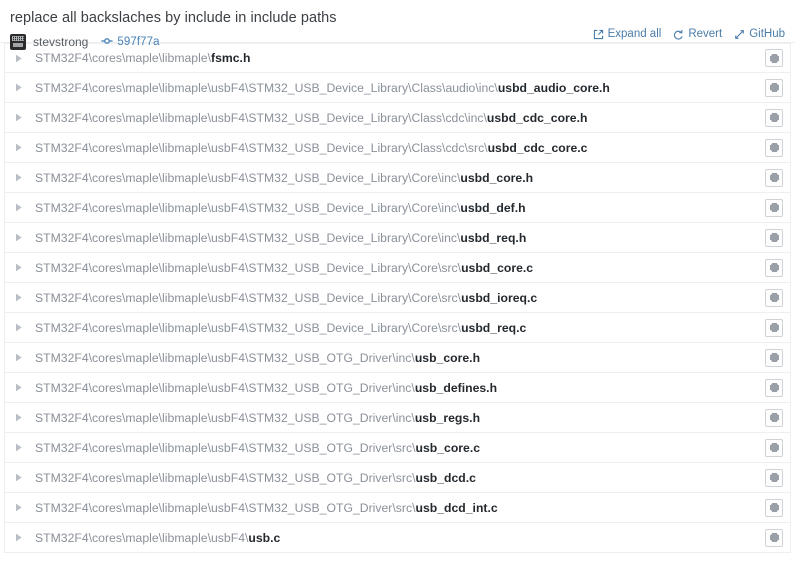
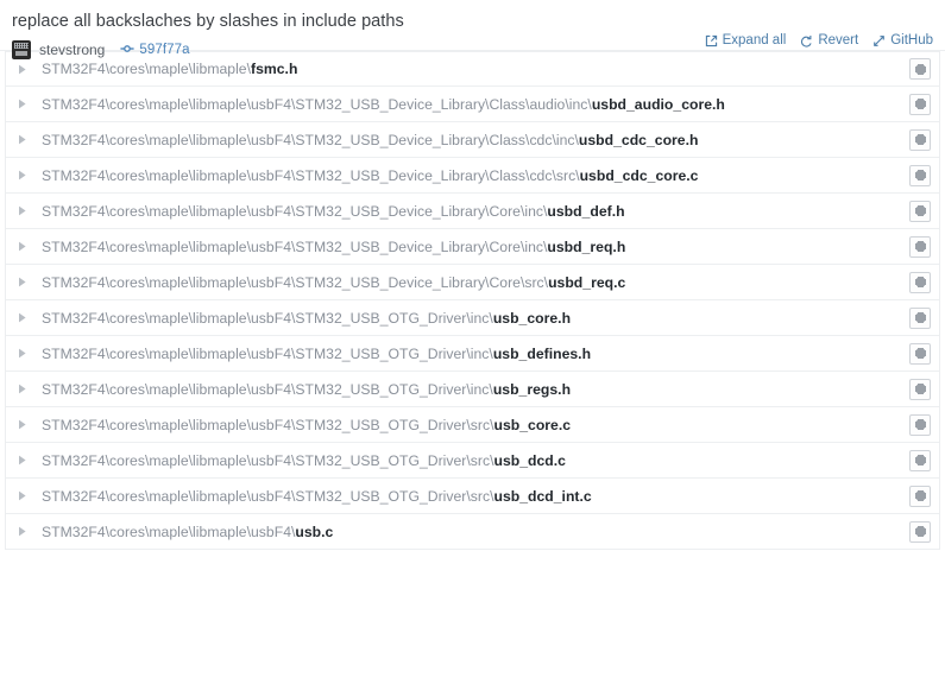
- replace all backslaches by include in include paths
+ replace all backslaches by slashes in include paths
  stevstrong
  597f77a
  Expand all
  Revert
  GitHub
  STM32F4\cores\maple\libmaple\fsmc.h
  STM32F4\cores\maple\libmaple\usbF4\STM32_USB_Device_Library\Class\audio\inc\usbd_audio_core.h
  STM32F4\cores\maple\libmaple\usbF4\STM32_USB_Device_Library\Class\cdc\inc\usbd_cdc_core.h
  STM32F4\cores\maple\libmaple\usbF4\STM32_USB_Device_Library\Class\cdc\src\usbd_cdc_core.c
- STM32F4\cores\maple\libmaple\usbF4\STM32_USB_Device_Library\Core\inc\usbd_core.h
  STM32F4\cores\maple\libmaple\usbF4\STM32_USB_Device_Library\Core\inc\usbd_def.h
  STM32F4\cores\maple\libmaple\usbF4\STM32_USB_Device_Library\Core\inc\usbd_req.h
- STM32F4\cores\maple\libmaple\usbF4\STM32_USB_Device_Library\Core\src\usbd_core.c
- STM32F4\cores\maple\libmaple\usbF4\STM32_USB_Device_Library\Core\src\usbd_ioreq.c
  STM32F4\cores\maple\libmaple\usbF4\STM32_USB_Device_Library\Core\src\usbd_req.c
  STM32F4\cores\maple\libmaple\usbF4\STM32_USB_OTG_Driver\inc\usb_core.h
  STM32F4\cores\maple\libmaple\usbF4\STM32_USB_OTG_Driver\inc\usb_defines.h
  STM32F4\cores\maple\libmaple\usbF4\STM32_USB_OTG_Driver\inc\usb_regs.h
  STM32F4\cores\maple\libmaple\usbF4\STM32_USB_OTG_Driver\src\usb_core.c
  STM32F4\cores\maple\libmaple\usbF4\STM32_USB_OTG_Driver\src\usb_dcd.c
  STM32F4\cores\maple\libmaple\usbF4\STM32_USB_OTG_Driver\src\usb_dcd_int.c
  STM32F4\cores\maple\libmaple\usbF4\usb.c
